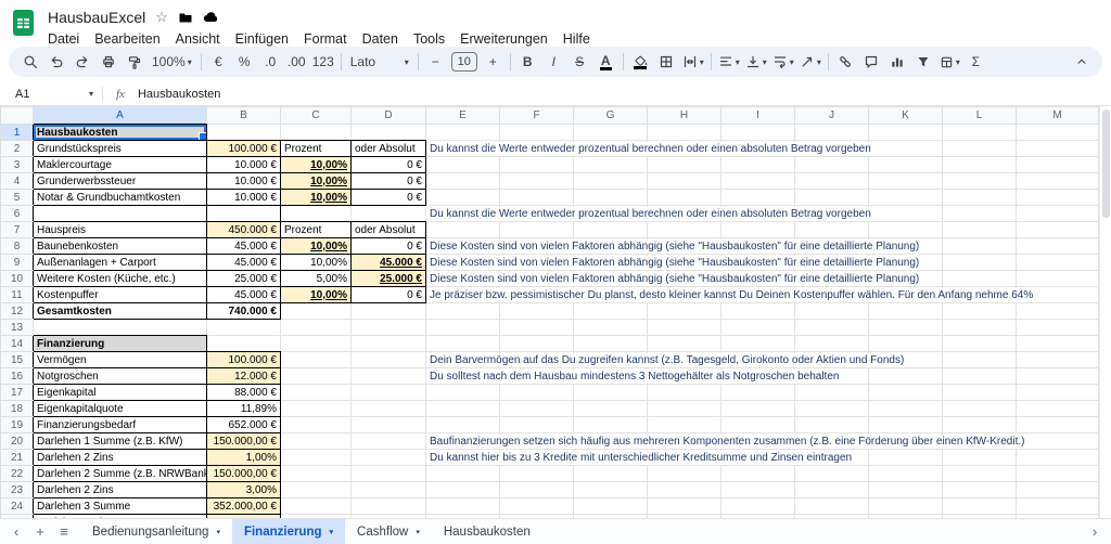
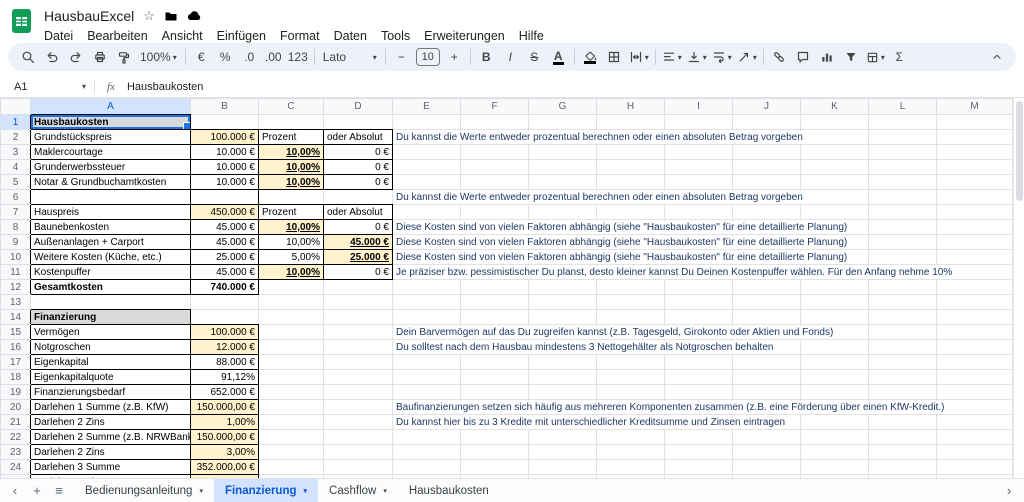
  HausbauExcel
  ☆
  Datei
  Bearbeiten
  Ansicht
  Einfügen
  Format
  Daten
  Tools
  Erweiterungen
  Hilfe
  100%
  ▾
  €
  %
  .0
  .00
  123
  Lato
  ▾
  −
  10
  +
  B
  I
  S
  A
  ▾
  ▾
  ▾
  ▾
  ▾
  ▾
  Σ
  A1
  ▾
  fx
  Hausbaukosten
  	A	B	C	D	E	F	G	H	I	J	K	L	M
  1	Hausbaukosten
  2	Grundstückspreis	100.000 €	Prozent	oder Absolut	Du kannst die Werte entweder prozentual berechnen oder einen absoluten Betrag vorgeben
  3	Maklercourtage	10.000 €	10,00%	0 €
  4	Grunderwerbssteuer	10.000 €	10,00%	0 €
  5	Notar & Grundbuchamtkosten	10.000 €	10,00%	0 €
  6					Du kannst die Werte entweder prozentual berechnen oder einen absoluten Betrag vorgeben
  7	Hauspreis	450.000 €	Prozent	oder Absolut
  8	Baunebenkosten	45.000 €	10,00%	0 €	Diese Kosten sind von vielen Faktoren abhängig (siehe "Hausbaukosten" für eine detaillierte Planung)
  9	Außenanlagen + Carport	45.000 €	10,00%	45.000 €	Diese Kosten sind von vielen Faktoren abhängig (siehe "Hausbaukosten" für eine detaillierte Planung)
  10	Weitere Kosten (Küche, etc.)	25.000 €	5,00%	25.000 €	Diese Kosten sind von vielen Faktoren abhängig (siehe "Hausbaukosten" für eine detaillierte Planung)
- 11	Kostenpuffer	45.000 €	10,00%	0 €	Je präziser bzw. pessimistischer Du planst, desto kleiner kannst Du Deinen Kostenpuffer wählen. Für den Anfang nehme 64%
+ 11	Kostenpuffer	45.000 €	10,00%	0 €	Je präziser bzw. pessimistischer Du planst, desto kleiner kannst Du Deinen Kostenpuffer wählen. Für den Anfang nehme 10%
  12	Gesamtkosten	740.000 €
  13
  14	Finanzierung
  15	Vermögen	100.000 €			Dein Barvermögen auf das Du zugreifen kannst (z.B. Tagesgeld, Girokonto oder Aktien und Fonds)
  16	Notgroschen	12.000 €			Du solltest nach dem Hausbau mindestens 3 Nettogehälter als Notgroschen behalten
  17	Eigenkapital	88.000 €
- 18	Eigenkapitalquote	11,89%
+ 18	Eigenkapitalquote	91,12%
  19	Finanzierungsbedarf	652.000 €
  20	Darlehen 1 Summe (z.B. KfW)	150.000,00 €			Baufinanzierungen setzen sich häufig aus mehreren Komponenten zusammen (z.B. eine Förderung über einen KfW-Kredit.)
  21	Darlehen 2 Zins	1,00%			Du kannst hier bis zu 3 Kredite mit unterschiedlicher Kreditsumme und Zinsen eintragen
  22	Darlehen 2 Summe (z.B. NRWBan	150.000,00 €
  23	Darlehen 2 Zins	3,00%
  24	Darlehen 3 Summe	352.000,00 €
  ‹
  +
  ≡
  Bedienungsanleitung
  Finanzierung
  Cashflow
  Hausbaukosten
  ›
